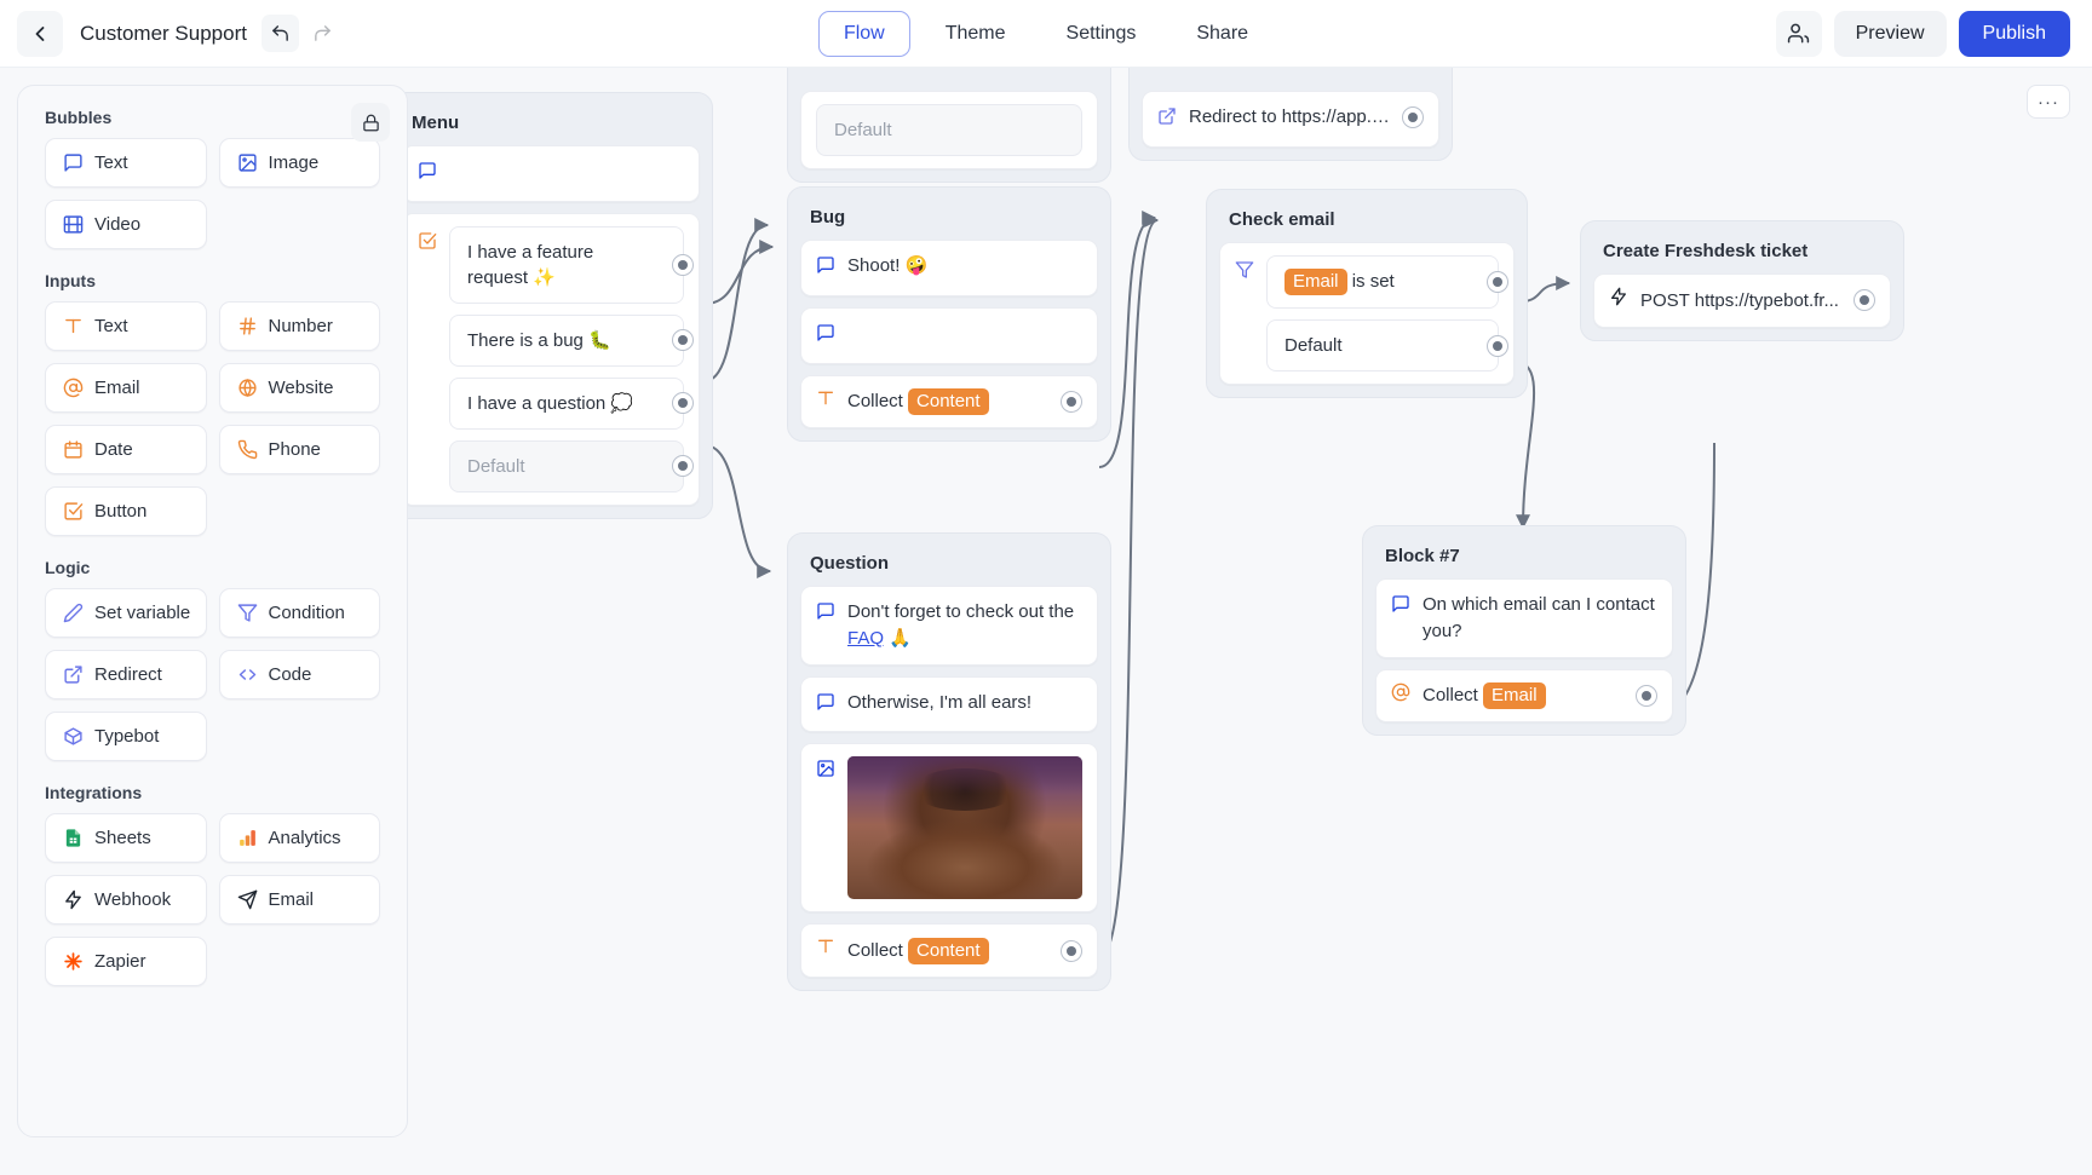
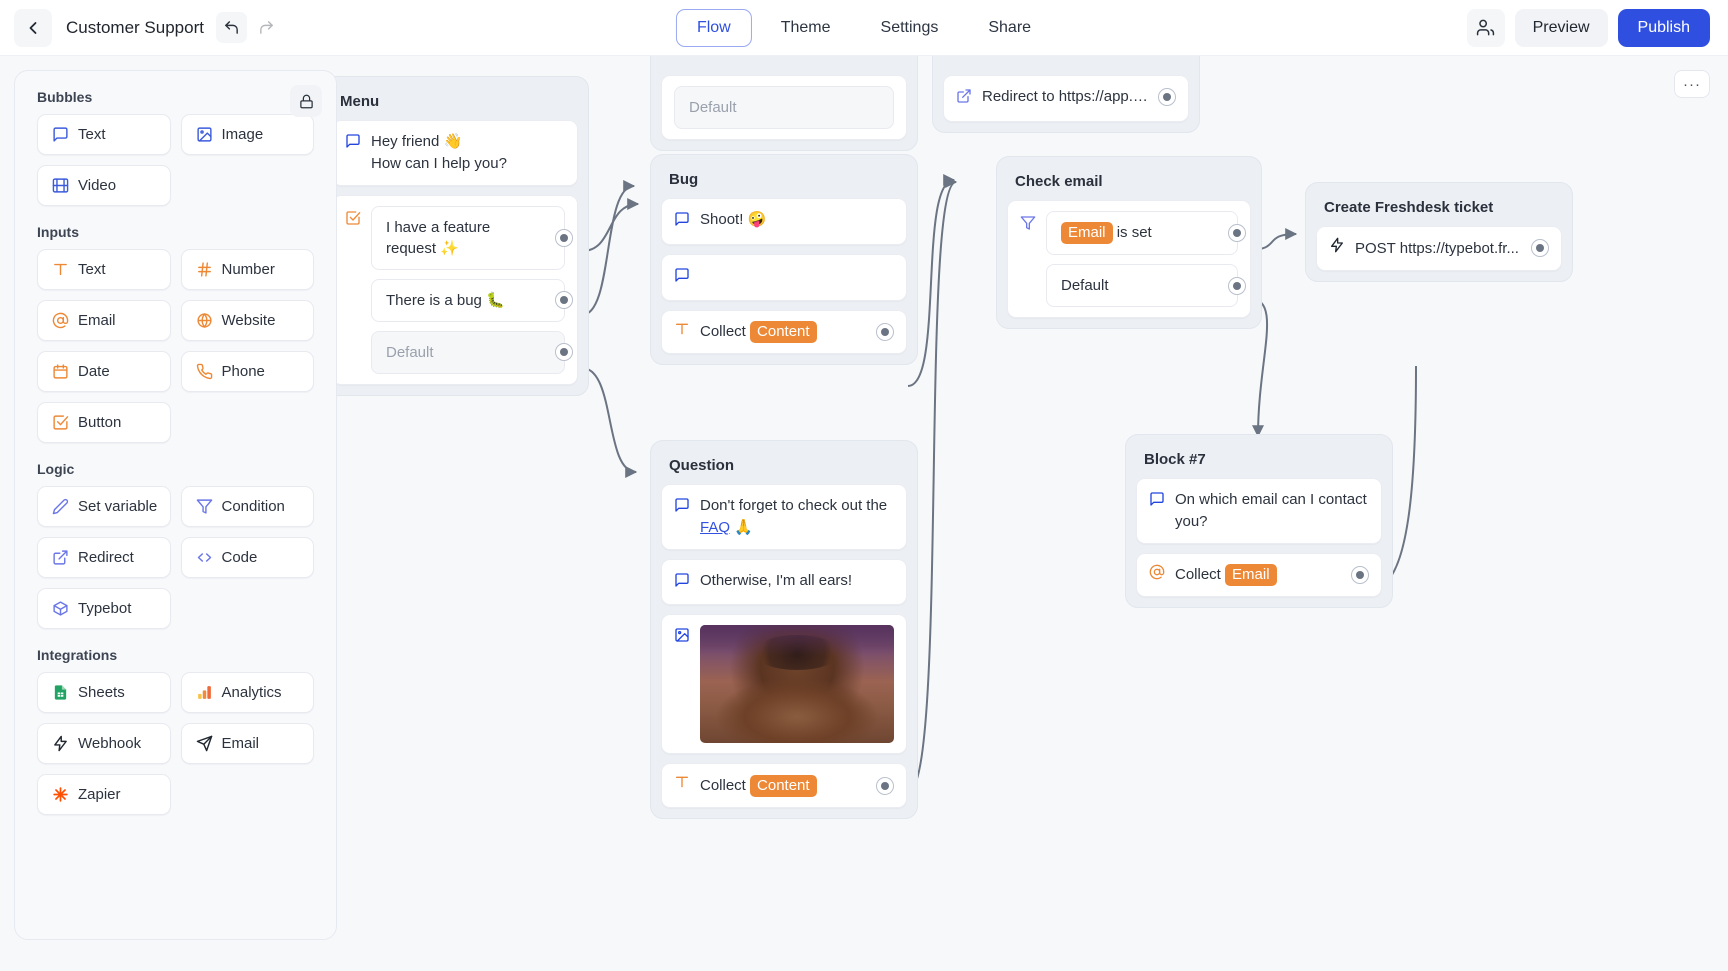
  Customer Support
  Flow
  Theme
  Settings
  Share
  Preview
  Publish
  Bubbles
  Text
  Image
  Video
  Inputs
  Text
  Number
  Email
  Website
  Date
  Phone
  Button
  Logic
  Set variable
  Condition
  Redirect
  Code
  Typebot
  Integrations
  Sheets
  Analytics
  Webhook
  Email
  Zapier
  Default
  Redirect to https://app.ty
  Menu
+ Hey friend 👋
+ How can I help you?
  I have a feature request ✨
  There is a bug 🐛
- I have a question 💭
  Default
  Bug
  Shoot! 🤪
  Collect Content
  Question
  Don't forget to check out the FAQ 🙏
  Otherwise, I'm all ears!
  Collect Content
  Check email
  Email is set
  Default
  Create Freshdesk ticket
  POST https://typebot.fr...
  Block #7
  On which email can I contact you?
  Collect Email
  ···
